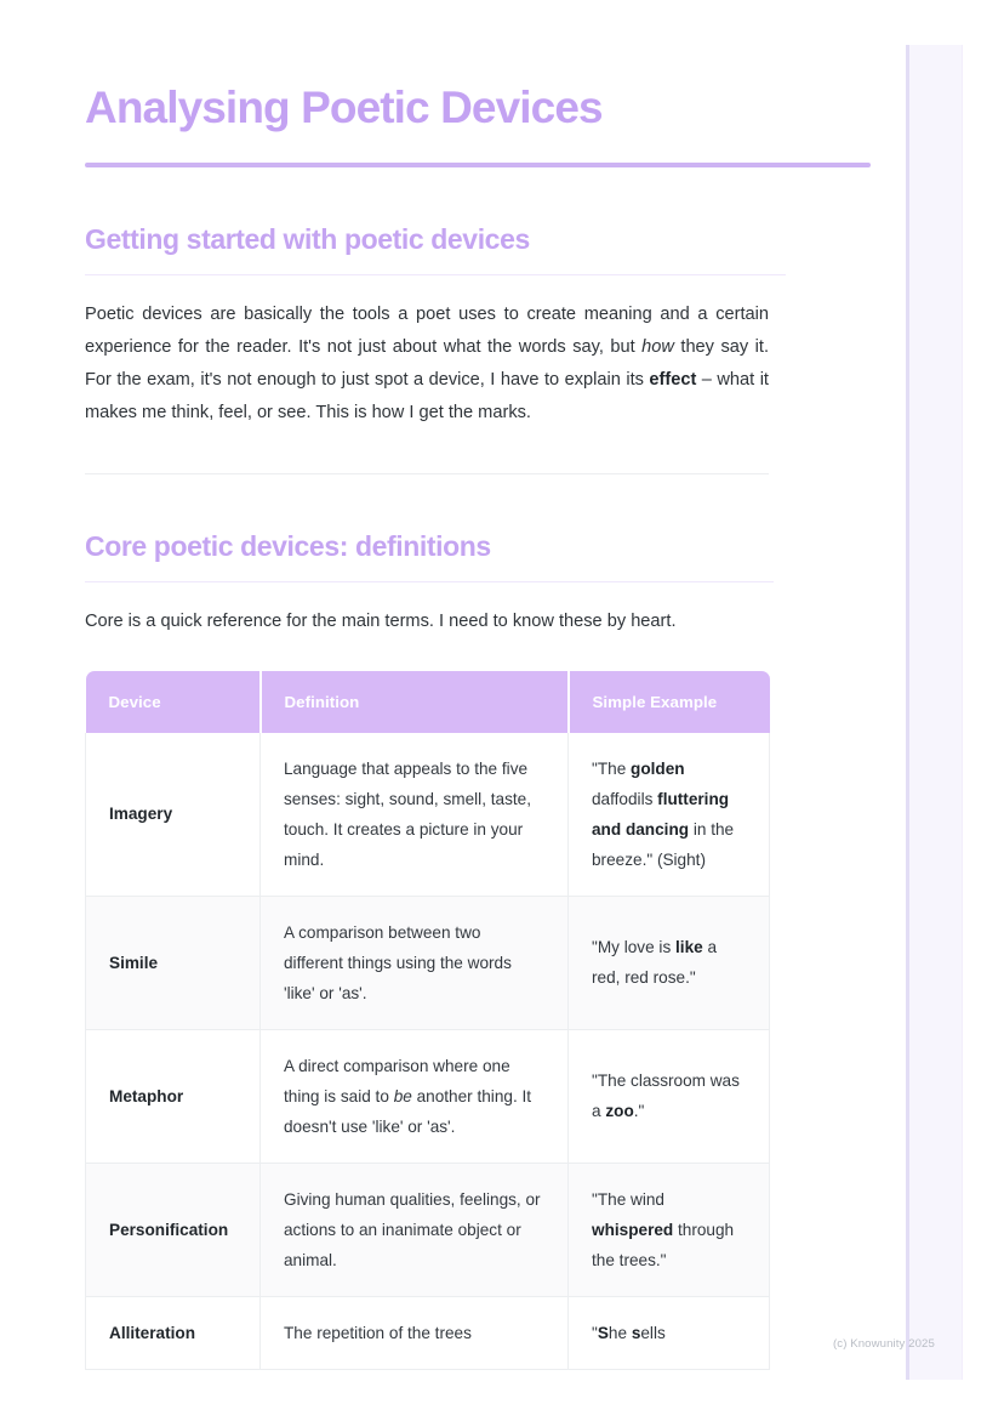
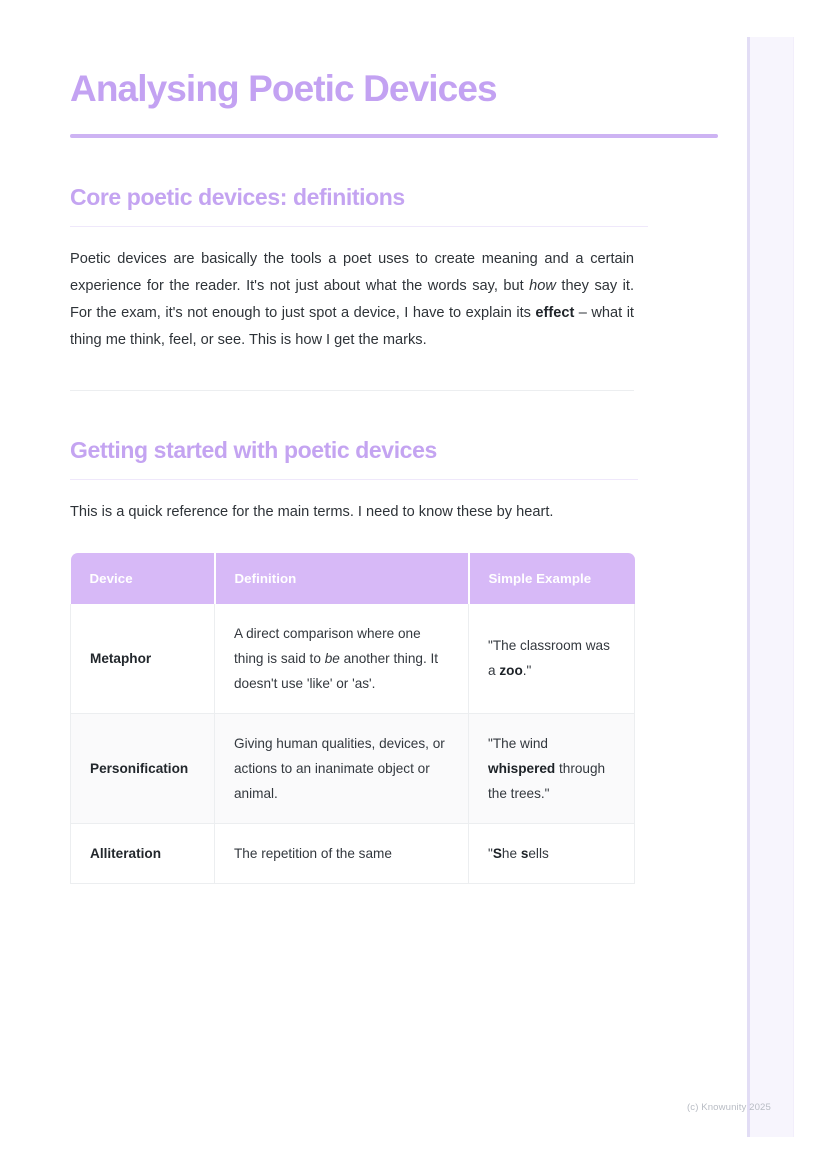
  Analysing Poetic Devices
- Getting started with poetic devices
+ Core poetic devices: definitions
- Poetic devices are basically the tools a poet uses to create meaning and a certain experience for the reader. It's not just about what the words say, but how they say it. For the exam, it's not enough to just spot a device, I have to explain its effect – what it makes me think, feel, or see. This is how I get the marks.
+ Poetic devices are basically the tools a poet uses to create meaning and a certain experience for the reader. It's not just about what the words say, but how they say it. For the exam, it's not enough to just spot a device, I have to explain its effect – what it thing me think, feel, or see. This is how I get the marks.
- Core poetic devices: definitions
+ Getting started with poetic devices
- Core is a quick reference for the main terms. I need to know these by heart.
+ This is a quick reference for the main terms. I need to know these by heart.
  Device	Definition	Simple Example
- Imagery	Language that appeals to the five senses: sight, sound, smell, taste, touch. It creates a picture in your mind.	"The golden daffodils fluttering and dancing in the breeze." (Sight)
- Simile	A comparison between two different things using the words 'like' or 'as'.	"My love is like a red, red rose."
  Metaphor	A direct comparison where one thing is said to be another thing. It doesn't use 'like' or 'as'.	"The classroom was a zoo."
- Personification	Giving human qualities, feelings, or actions to an inanimate object or animal.	"The wind whispered through the trees."
+ Personification	Giving human qualities, devices, or actions to an inanimate object or animal.	"The wind whispered through the trees."
- Alliteration	The repetition of the trees	"She sells
+ Alliteration	The repetition of the same	"She sells
  (c) Knowunity 2025
